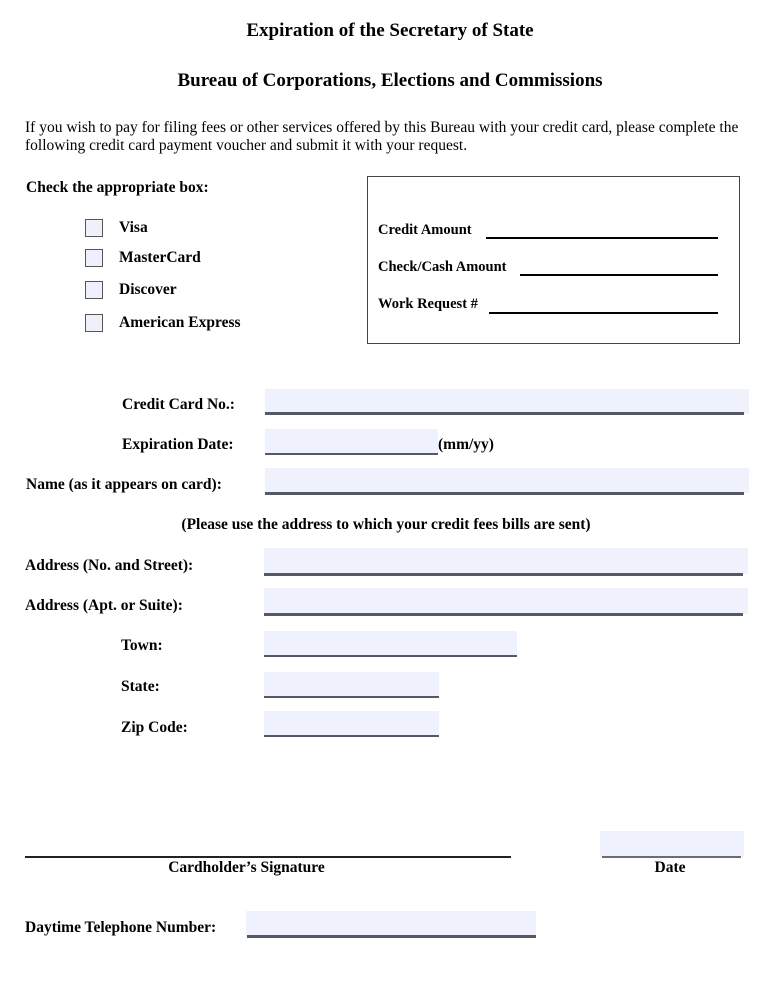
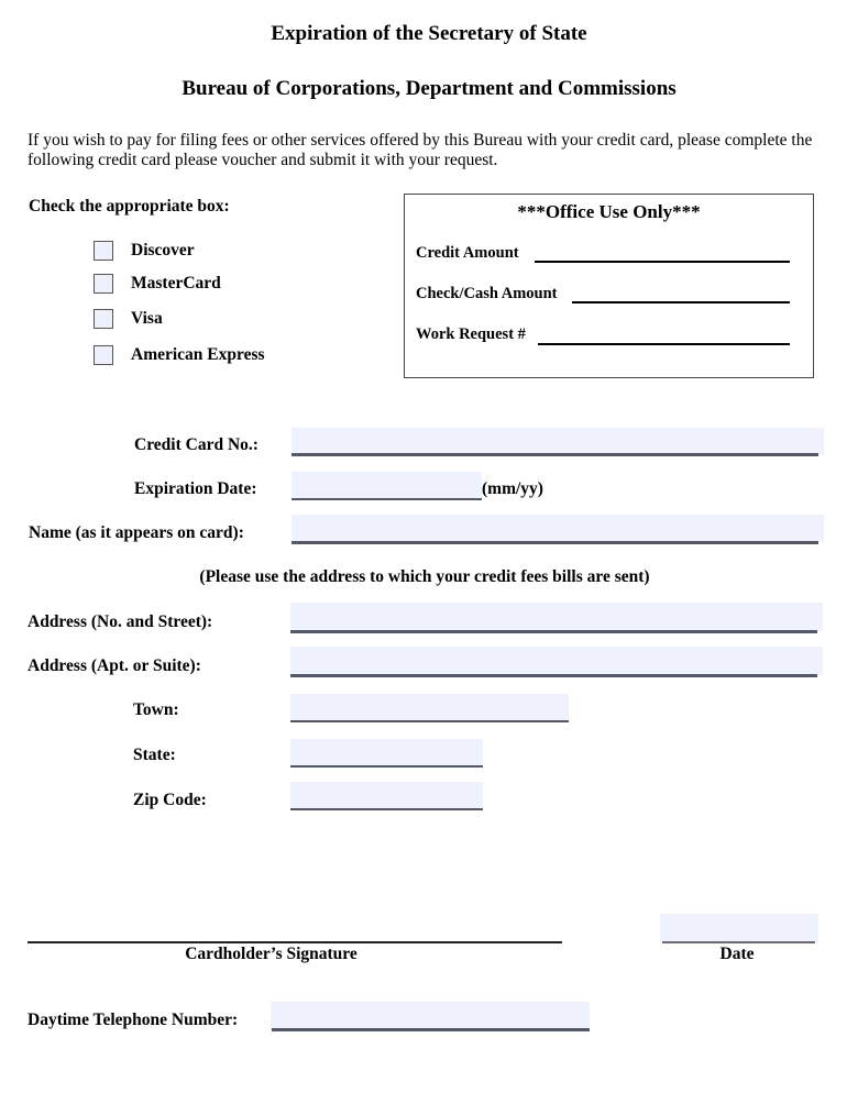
  Expiration of the Secretary of State
- Bureau of Corporations, Elections and Commissions
+ Bureau of Corporations, Department and Commissions
- If you wish to pay for filing fees or other services offered by this Bureau with your credit card, please complete the following credit card payment voucher and submit it with your request.
+ If you wish to pay for filing fees or other services offered by this Bureau with your credit card, please complete the following credit card please voucher and submit it with your request.
  Check the appropriate box:
- Visa
+ Discover
  MasterCard
- Discover
+ Visa
  American Express
+ ***Office Use Only***
  Credit Amount
  Check/Cash Amount
  Work Request #
  Credit Card No.:
  Expiration Date:
  (mm/yy)
  Name (as it appears on card):
  (Please use the address to which your credit fees bills are sent)
  Address (No. and Street):
  Address (Apt. or Suite):
  Town:
  State:
  Zip Code:
  Cardholder’s Signature
  Date
  Daytime Telephone Number:
